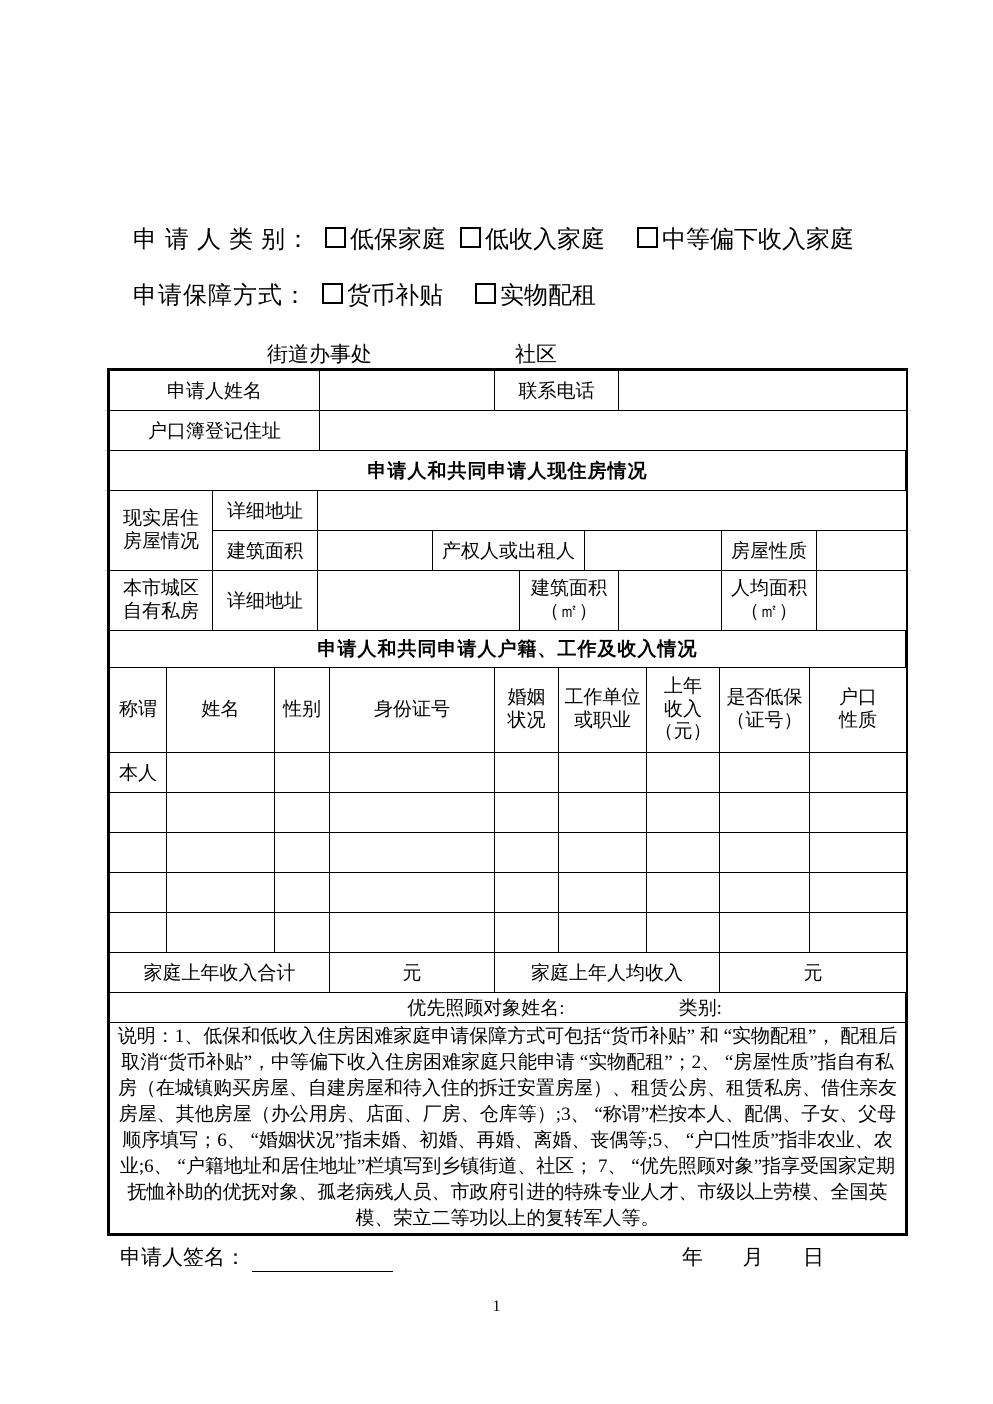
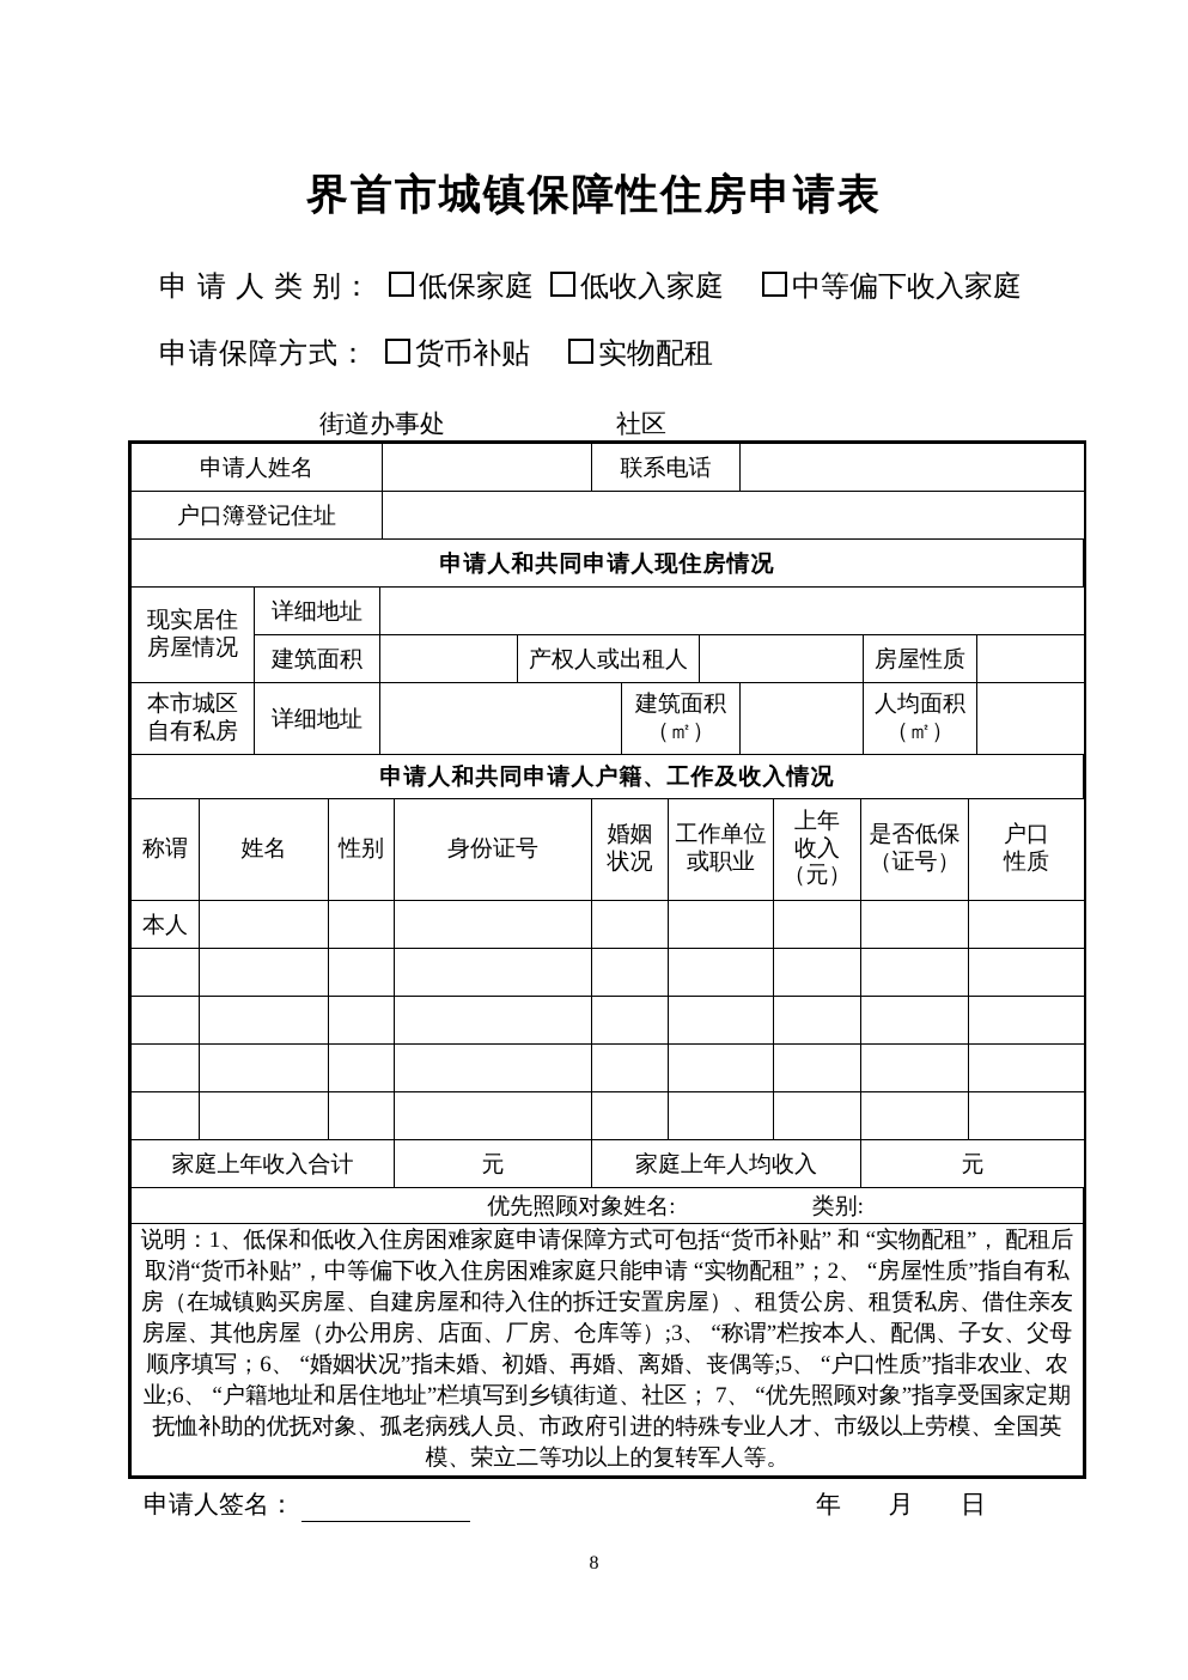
+ 界首市城镇保障性住房申请表
  申 请 人 类 别： 低保家庭 低收入家庭 中等偏下收入家庭
  申请保障方式： 货币补贴 实物配租
  街道办事处 社区
  申请人姓名		联系电话
  户口簿登记住址
  申请人和共同申请人现住房情况
  现实居住 房屋情况	详细地址
  建筑面积		产权人或出租人		房屋性质
  本市城区 自有私房	详细地址		建筑面积 （㎡）		人均面积 （㎡）
  申请人和共同申请人户籍、工作及收入情况
  称谓	姓名	性别	身份证号	婚姻 状况	工作单位 或职业	上年 收入 （元）	是否低保 （证号）	户口 性质
  本人
  家庭上年收入合计	元	家庭上年人均收入	元
  优先照顾对象姓名: 类别:
  说明：1、低保和低收入住房困难家庭申请保障方式可包括“货币补贴” 和 “实物配租”， 配租后取消“货币补贴”，中等偏下收入住房困难家庭只能申请 “实物配租”；2、 “房屋性质”指自有私房（在城镇购买房屋、自建房屋和待入住的拆迁安置房屋）、租赁公房、租赁私房、借住亲友房屋、其他房屋（办公用房、店面、厂房、仓库等）;3、 “称谓”栏按本人、配偶、子女、父母顺序填写；6、 “婚姻状况”指未婚、初婚、再婚、离婚、丧偶等;5、 “户口性质”指非农业、农业;6、 “户籍地址和居住地址”栏填写到乡镇街道、社区； 7、 “优先照顾对象”指享受国家定期抚恤补助的优抚对象、孤老病残人员、市政府引进的特殊专业人才、市级以上劳模、全国英模、荣立二等功以上的复转军人等。
  申请人签名：
  年
  月
  日
- 1
+ 8
